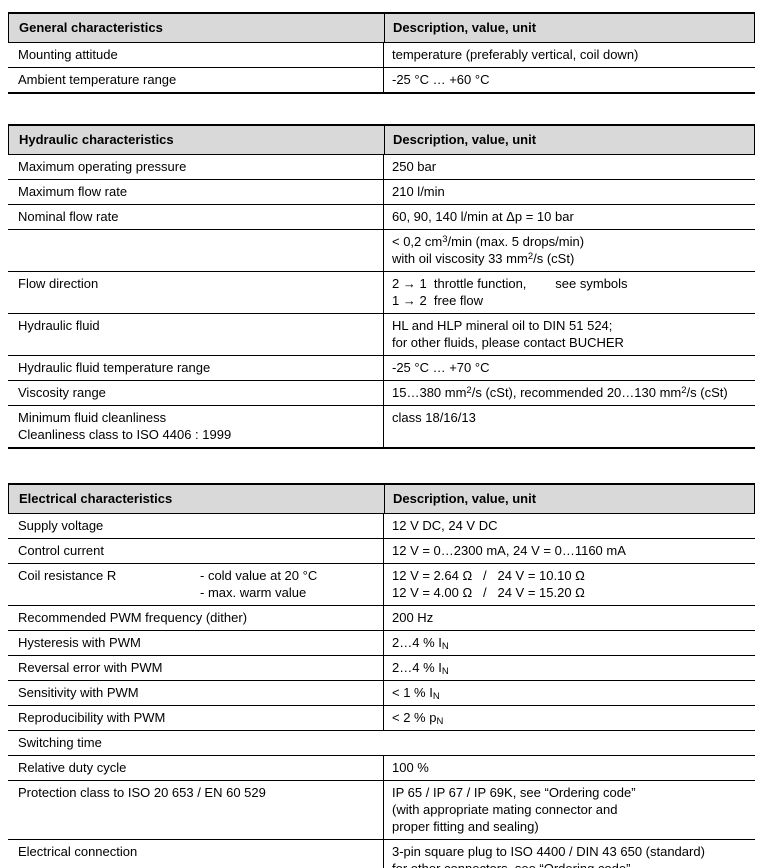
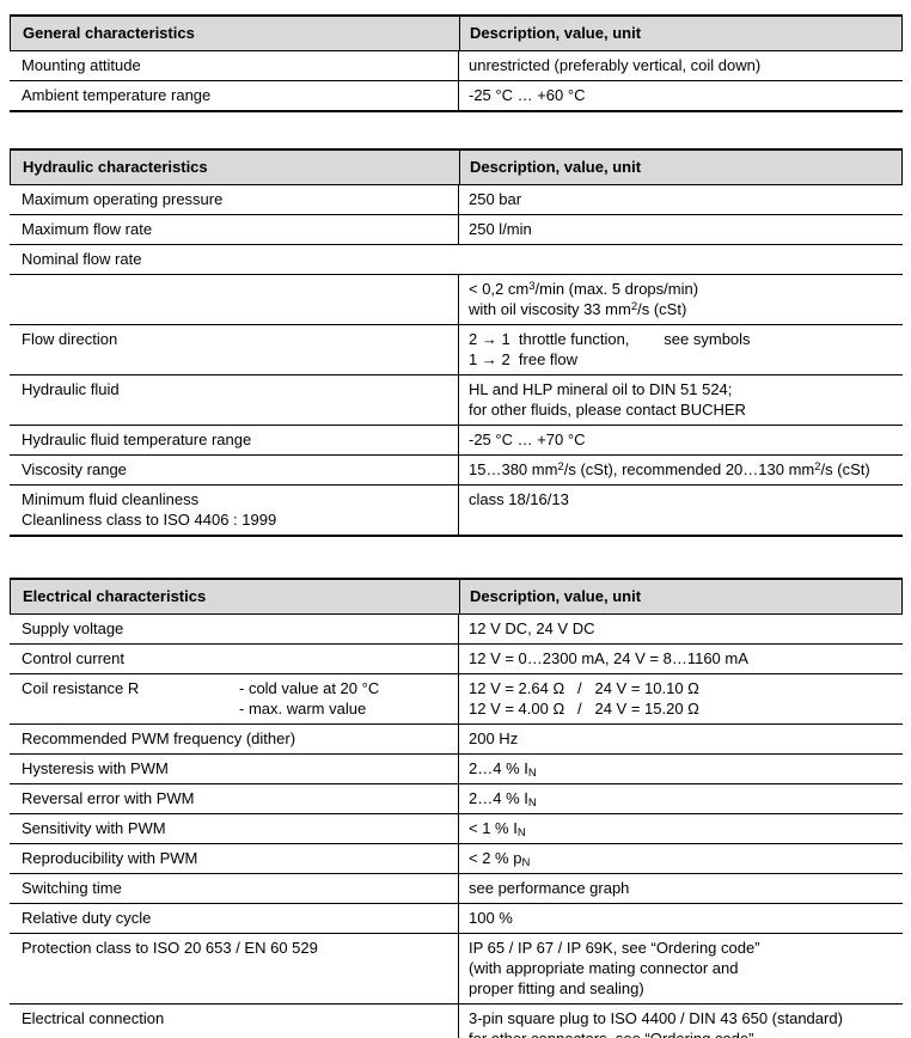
  General characteristics
  Description, value, unit
  Mounting attitude
- temperature (preferably vertical, coil down)
+ unrestricted (preferably vertical, coil down)
  Ambient temperature range
  -25 °C … +60 °C
  Hydraulic characteristics
  Description, value, unit
  Maximum operating pressure
  250 bar
  Maximum flow rate
- 210 l/min
+ 250 l/min
  Nominal flow rate
- 60, 90, 140 l/min at Δp = 10 bar
  < 0,2 cm3/min (max. 5 drops/min)
  with oil viscosity 33 mm2/s (cSt)
  Flow direction
  2 → 1 throttle function, see symbols
  1 → 2 free flow
  Hydraulic fluid
  HL and HLP mineral oil to DIN 51 524;
  for other fluids, please contact BUCHER
  Hydraulic fluid temperature range
  -25 °C … +70 °C
  Viscosity range
  15…380 mm2/s (cSt), recommended 20…130 mm2/s (cSt)
  Minimum fluid cleanliness
  Cleanliness class to ISO 4406 : 1999
  class 18/16/13
  Electrical characteristics
  Description, value, unit
  Supply voltage
  12 V DC, 24 V DC
  Control current
- 12 V = 0…2300 mA, 24 V = 0…1160 mA
+ 12 V = 0…2300 mA, 24 V = 8…1160 mA
  Coil resistance R
  - cold value at 20 °C
  - max. warm value
  12 V = 2.64 Ω / 24 V = 10.10 Ω
  12 V = 4.00 Ω / 24 V = 15.20 Ω
  Recommended PWM frequency (dither)
  200 Hz
  Hysteresis with PWM
  2…4 % IN
  Reversal error with PWM
  2…4 % IN
  Sensitivity with PWM
  < 1 % IN
  Reproducibility with PWM
  < 2 % pN
  Switching time
+ see performance graph
  Relative duty cycle
  100 %
  Protection class to ISO 20 653 / EN 60 529
  IP 65 / IP 67 / IP 69K, see “Ordering code”
  (with appropriate mating connector and
  proper fitting and sealing)
  Electrical connection
  3-pin square plug to ISO 4400 / DIN 43 650 (standard)
